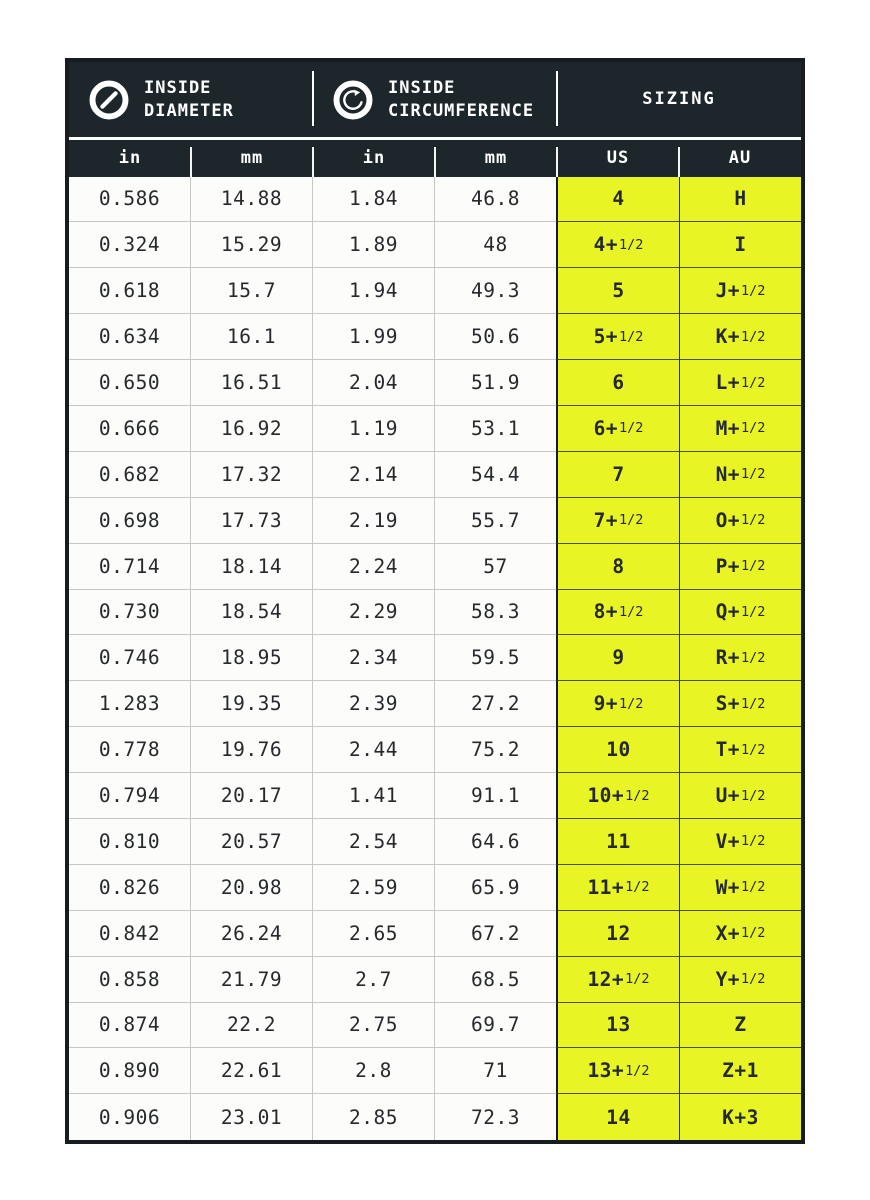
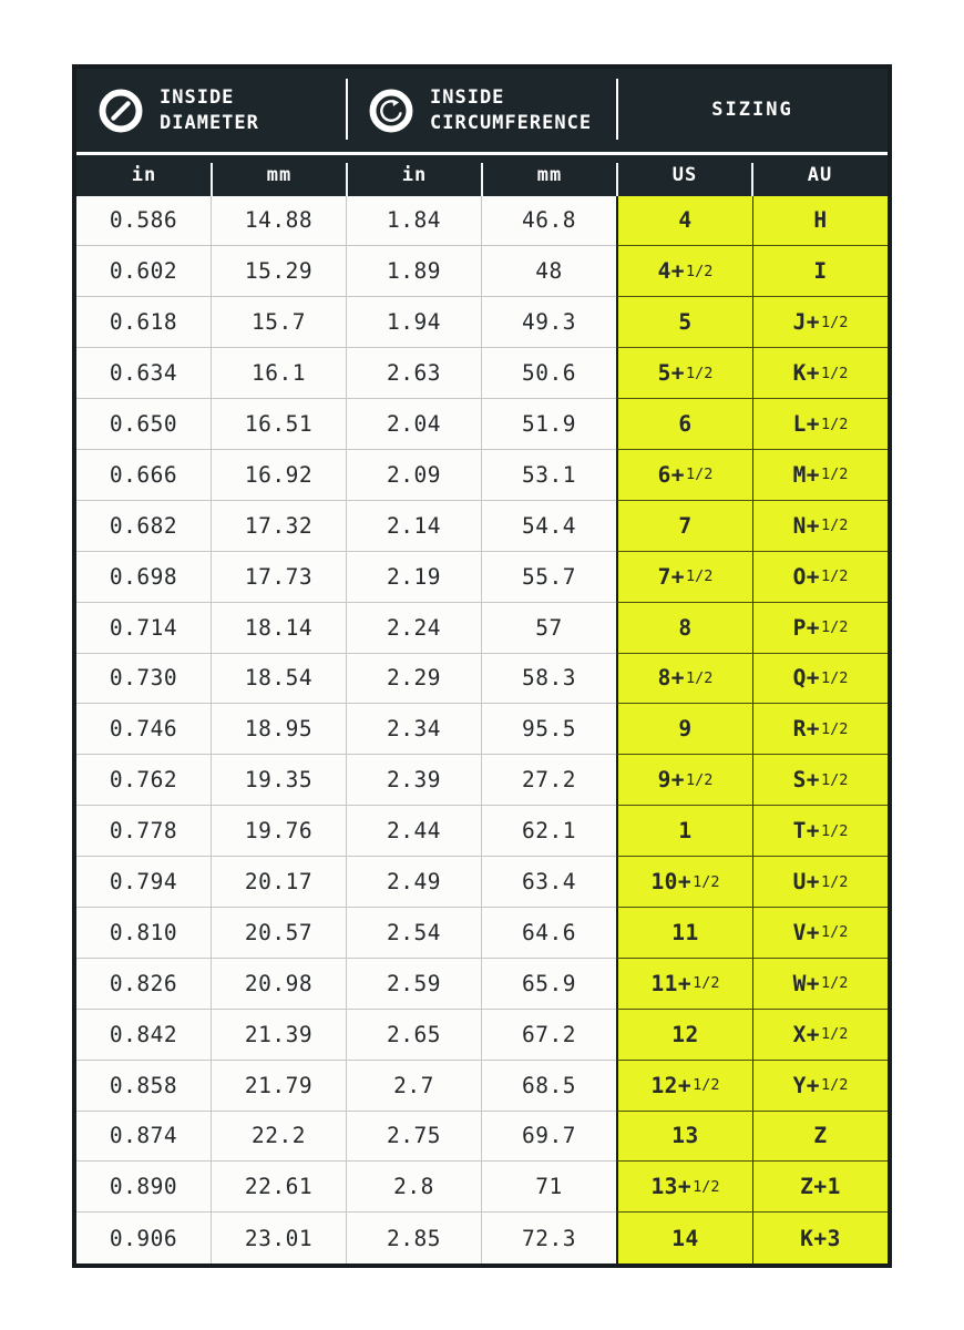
  INSIDE DIAMETER
  INSIDE CIRCUMFERENCE
  SIZING
  in
  mm
  in
  mm
  US
  AU
  0.586
  14.88
  1.84
  46.8
  4
  H
- 0.324
+ 0.602
  15.29
  1.89
  48
  4+
  1/2
  I
  0.618
  15.7
  1.94
  49.3
  5
  J+
  1/2
  0.634
  16.1
- 1.99
+ 2.63
  50.6
  5+
  1/2
  K+
  1/2
  0.650
  16.51
  2.04
  51.9
  6
  L+
  1/2
  0.666
  16.92
- 1.19
+ 2.09
  53.1
  6+
  1/2
  M+
  1/2
  0.682
  17.32
  2.14
  54.4
  7
  N+
  1/2
  0.698
  17.73
  2.19
  55.7
  7+
  1/2
  O+
  1/2
  0.714
  18.14
  2.24
  57
  8
  P+
  1/2
  0.730
  18.54
  2.29
  58.3
  8+
  1/2
  Q+
  1/2
  0.746
  18.95
  2.34
- 59.5
+ 95.5
  9
  R+
  1/2
- 1.283
+ 0.762
  19.35
  2.39
  27.2
  9+
  1/2
  S+
  1/2
  0.778
  19.76
  2.44
- 75.2
+ 62.1
- 10
+ 1
  T+
  1/2
  0.794
  20.17
- 1.41
+ 2.49
- 91.1
+ 63.4
  10+
  1/2
  U+
  1/2
  0.810
  20.57
  2.54
  64.6
  11
  V+
  1/2
  0.826
  20.98
  2.59
  65.9
  11+
  1/2
  W+
  1/2
  0.842
- 26.24
+ 21.39
  2.65
  67.2
  12
  X+
  1/2
  0.858
  21.79
  2.7
  68.5
  12+
  1/2
  Y+
  1/2
  0.874
  22.2
  2.75
  69.7
  13
  Z
  0.890
  22.61
  2.8
  71
  13+
  1/2
  Z+1
  0.906
  23.01
  2.85
  72.3
  14
  K+3
